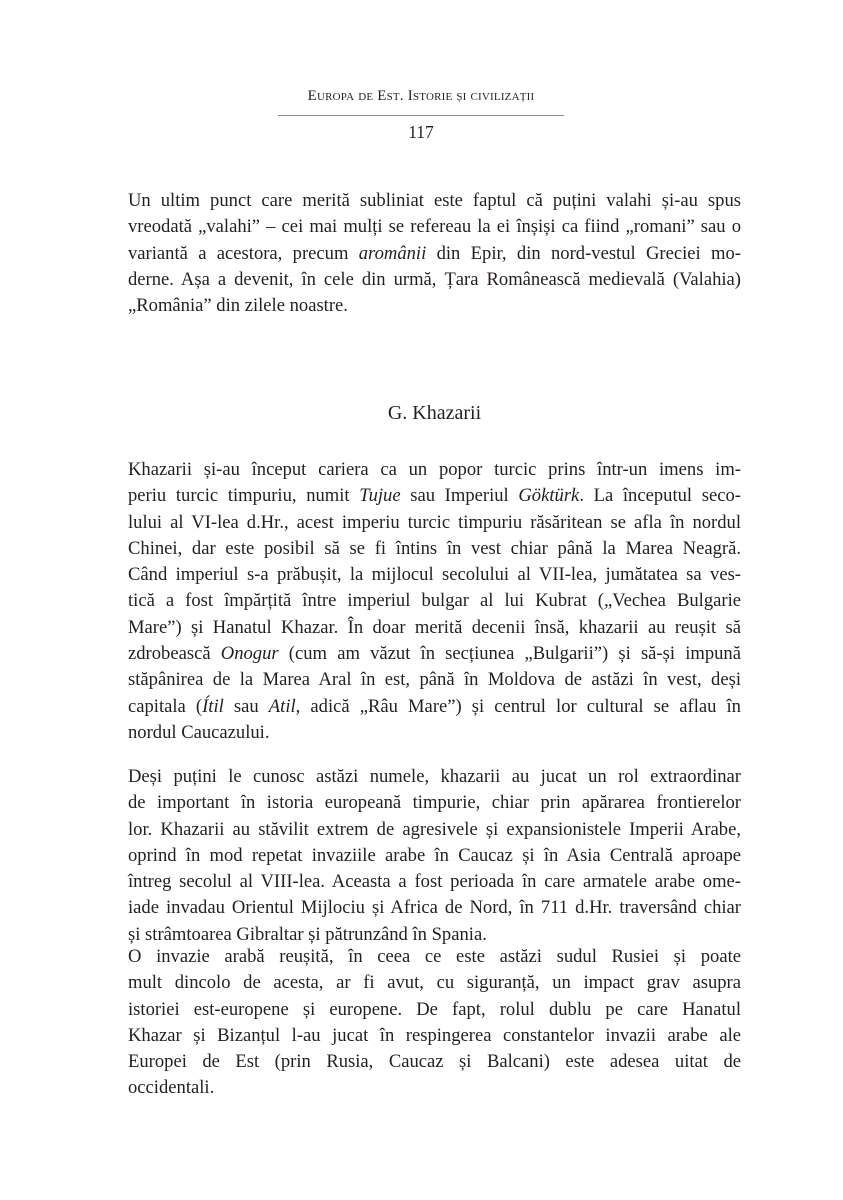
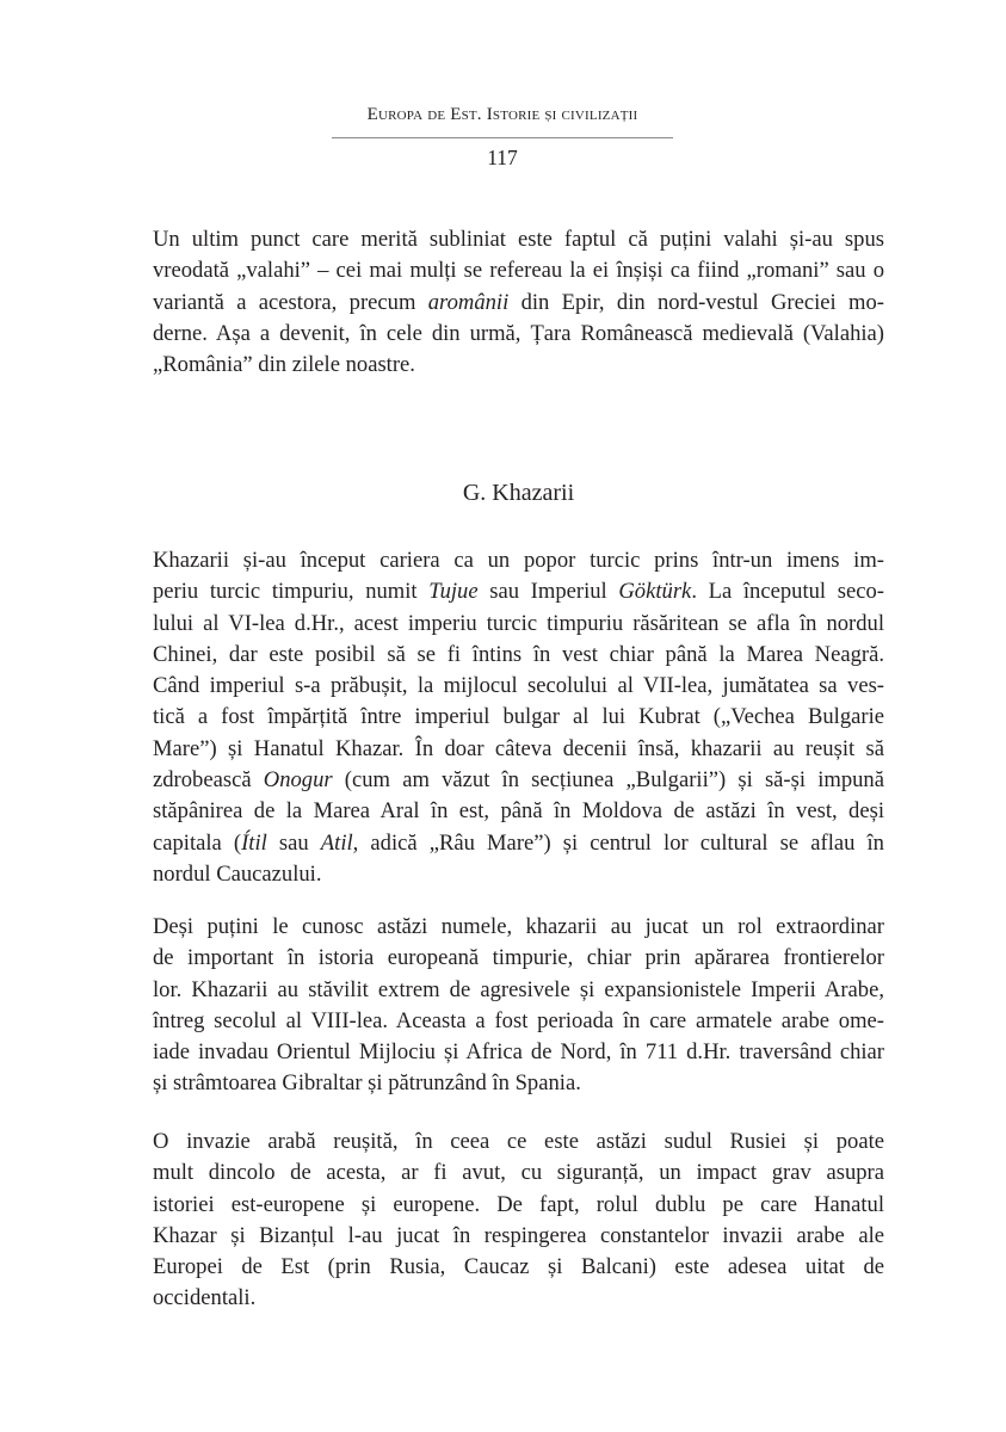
  Europa de Est. Istorie și civilizații
  117
  Un ultim punct care merită subliniat este faptul că puțini valahi și-au spus
  vreodată „valahi” – cei mai mulți se refereau la ei înșiși ca fiind „romani” sau o
  variantă a acestora, precum aromânii din Epir, din nord-vestul Greciei mo-
  derne. Așa a devenit, în cele din urmă, Țara Românească medievală (Valahia)
  „România” din zilele noastre.
  G. Khazarii
  Khazarii și-au început cariera ca un popor turcic prins într-un imens im-
  periu turcic timpuriu, numit Tujue sau Imperiul Göktürk. La începutul seco-
  lului al VI-lea d.Hr., acest imperiu turcic timpuriu răsăritean se afla în nordul
  Chinei, dar este posibil să se fi întins în vest chiar până la Marea Neagră.
  Când imperiul s-a prăbușit, la mijlocul secolului al VII-lea, jumătatea sa ves-
  tică a fost împărțită între imperiul bulgar al lui Kubrat („Vechea Bulgarie
- Mare”) și Hanatul Khazar. În doar merită decenii însă, khazarii au reușit să
+ Mare”) și Hanatul Khazar. În doar câteva decenii însă, khazarii au reușit să
  zdrobească Onogur (cum am văzut în secțiunea „Bulgarii”) și să-și impună
  stăpânirea de la Marea Aral în est, până în Moldova de astăzi în vest, deși
  capitala (Ítil sau Atil, adică „Râu Mare”) și centrul lor cultural se aflau în
  nordul Caucazului.
  Deși puțini le cunosc astăzi numele, khazarii au jucat un rol extraordinar
  de important în istoria europeană timpurie, chiar prin apărarea frontierelor
  lor. Khazarii au stăvilit extrem de agresivele și expansionistele Imperii Arabe,
- oprind în mod repetat invaziile arabe în Caucaz și în Asia Centrală aproape
  întreg secolul al VIII-lea. Aceasta a fost perioada în care armatele arabe ome-
  iade invadau Orientul Mijlociu și Africa de Nord, în 711 d.Hr. traversând chiar
  și strâmtoarea Gibraltar și pătrunzând în Spania.
  O invazie arabă reușită, în ceea ce este astăzi sudul Rusiei și poate
  mult dincolo de acesta, ar fi avut, cu siguranță, un impact grav asupra
  istoriei est-europene și europene. De fapt, rolul dublu pe care Hanatul
  Khazar și Bizanțul l-au jucat în respingerea constantelor invazii arabe ale
  Europei de Est (prin Rusia, Caucaz și Balcani) este adesea uitat de
  occidentali.
